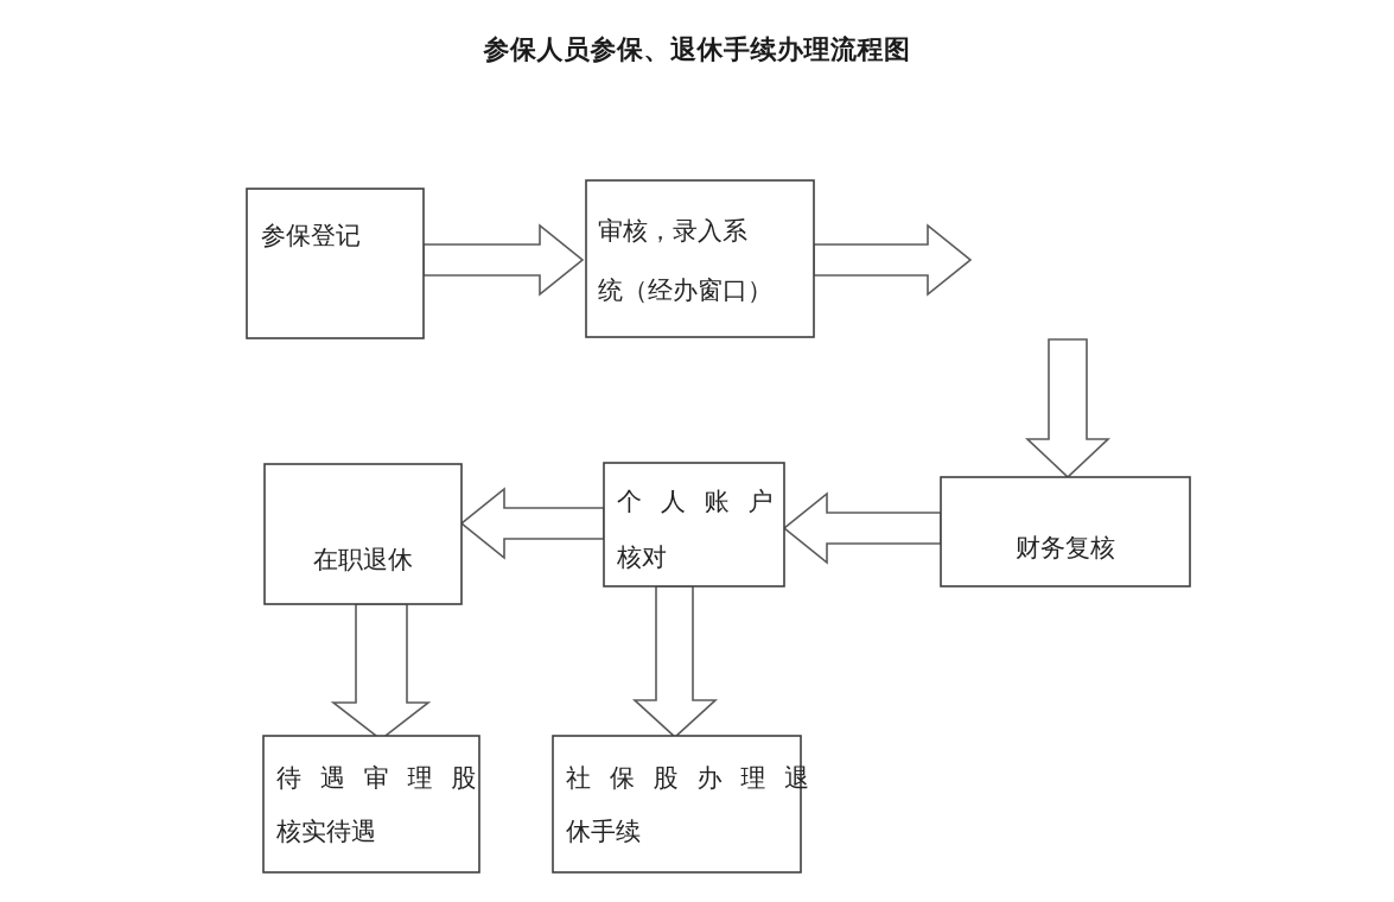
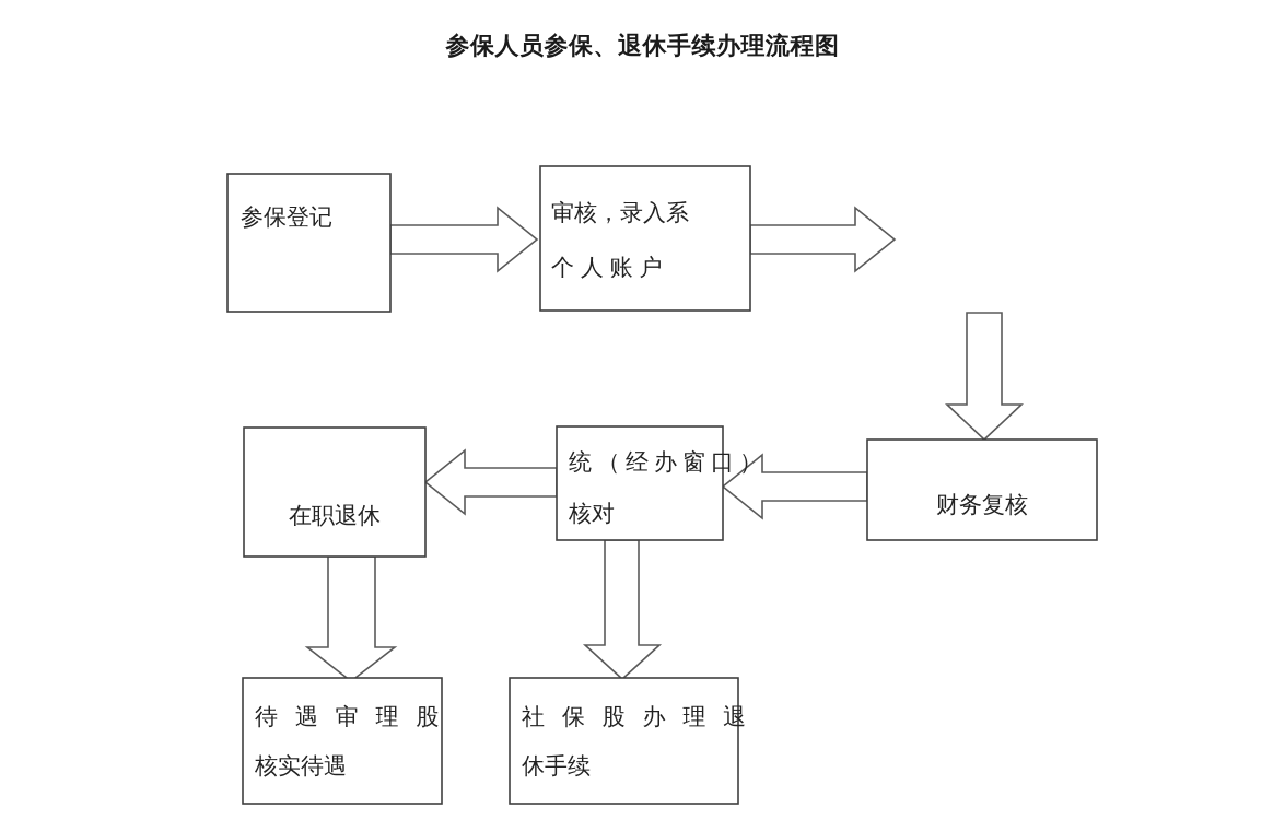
  参保人员参保、退休手续办理流程图
  参保登记
  审核，录入系
- 统（经办窗口）
+ 个 人 账 户
  财务复核
- 个 人 账 户
+ 统（经办窗口）
  核对
  在职退休
  待 遇 审 理 股
  核实待遇
  社 保 股 办 理 退
  休手续
